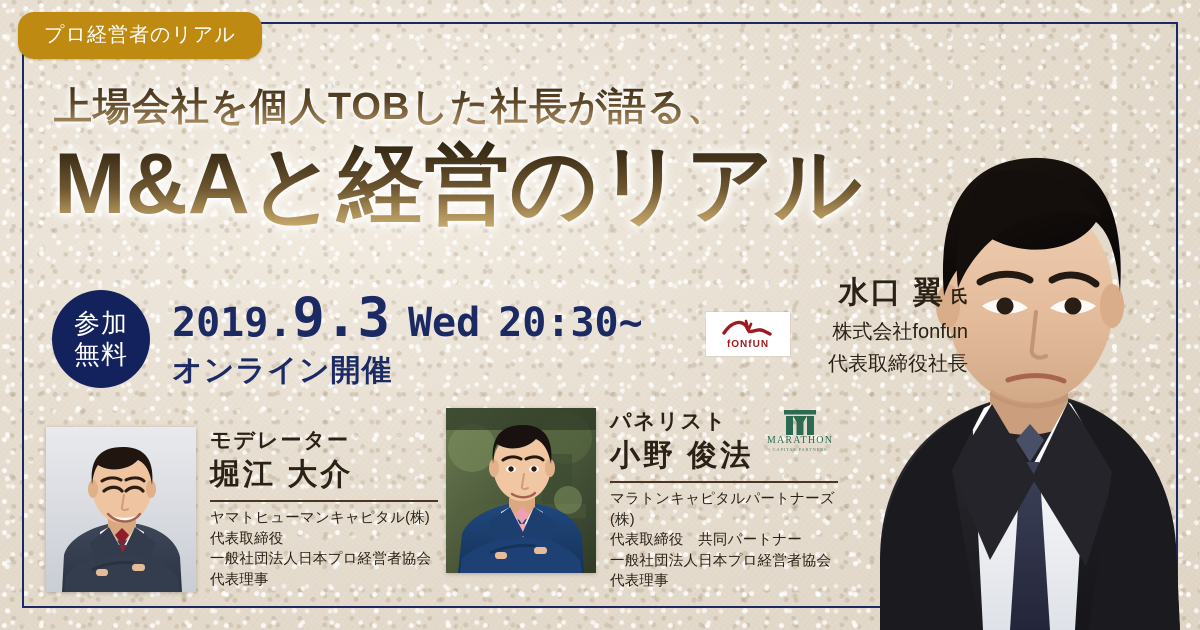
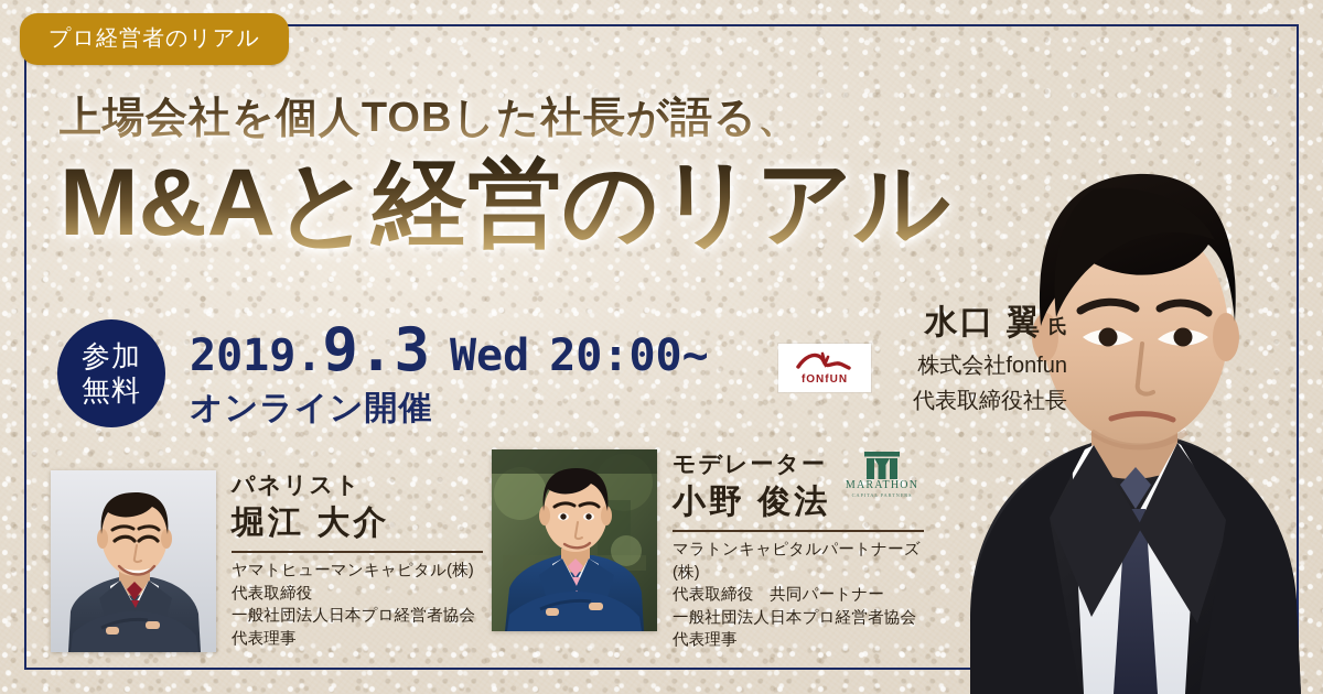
  プロ経営者のリアル
  上場会社を個人TOBした社長が語る、
  M&Aと経営のリアル
  参加
  無料
  2019.
  9.3
  Wed
- 20:30~
+ 20:00~
  オンライン開催
  水口 翼 氏
  株式会社fonfun
  代表取締役社長
  fONfUN
- モデレーター
+ パネリスト
  堀江 大介
  ヤマトヒューマンキャピタル(株)
  代表取締役
  一般社団法人日本プロ経営者協会
  代表理事
- パネリスト
+ モデレーター
  小野 俊法
  MARATHON
  マラトンキャピタルパートナーズ(株)
  代表取締役 共同パートナー
  一般社団法人日本プロ経営者協会
  代表理事
